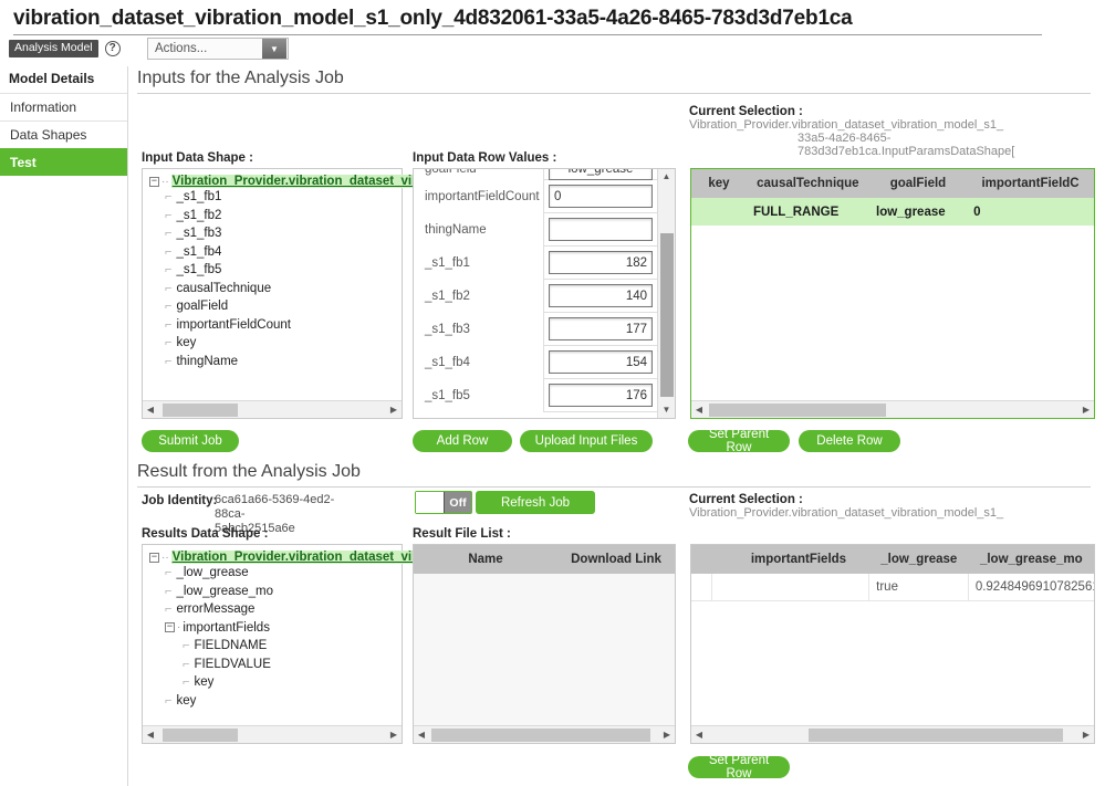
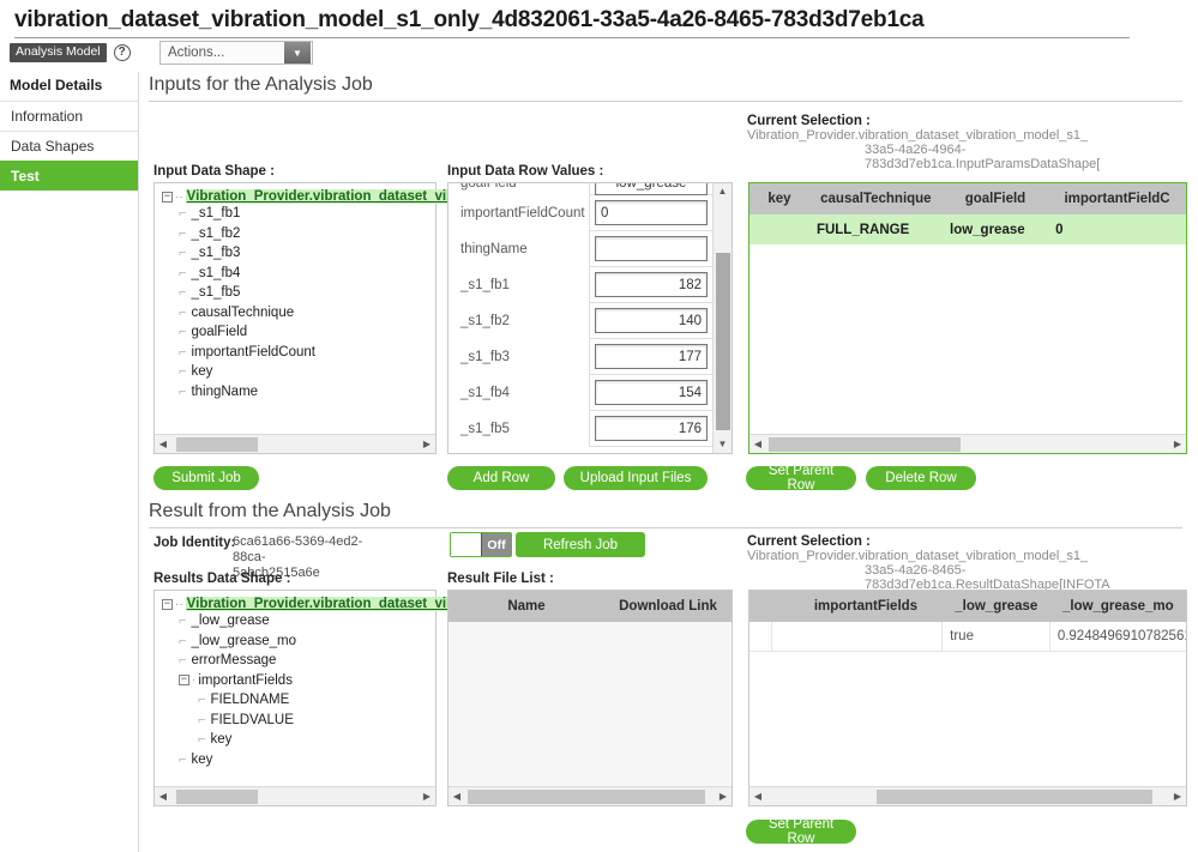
  vibration_dataset_vibration_model_s1_only_4d832061-33a5-4a26-8465-783d3d7eb1ca
  Analysis Model
  ?
  Actions...
  ▼
  Model Details
  Information
  Data Shapes
  Test
  Inputs for the Analysis Job
  Current Selection : Vibration_Provider.vibration_dataset_vibration_model_s1_
- 33a5-4a26-8465-783d3d7eb1ca.InputParamsDataShape[
+ 33a5-4a26-4964-783d3d7eb1ca.InputParamsDataShape[
  Input Data Shape :
  Input Data Row Values :
  −
  ··
  Vibration_Provider.vibration_dataset_vi
  ⌐
  _s1_fb1
  ⌐
  _s1_fb2
  ⌐
  _s1_fb3
  ⌐
  _s1_fb4
  ⌐
  _s1_fb5
  ⌐
  causalTechnique
  ⌐
  goalField
  ⌐
  importantFieldCount
  ⌐
  key
  ⌐
  thingName
  ◀
  ▶
  goalField
  low_grease
  importantFieldCount
  0
  thingName
  _s1_fb1
  182
  _s1_fb2
  140
  _s1_fb3
  177
  _s1_fb4
  154
  _s1_fb5
  176
  ▲
  ▼
  key
  causalTechnique
  goalField
  importantFieldC
  FULL_RANGE
  low_grease
  0
  ◀
  ▶
  Submit Job
  Add Row
  Upload Input Files
  Set Parent Row
  Delete Row
  Result from the Analysis Job
  Job Identity:
  6ca61a66-5369-4ed2-88ca-
  5abcb2515a6e
  Off
  Refresh Job
  Current Selection : Vibration_Provider.vibration_dataset_vibration_model_s1_
+ 33a5-4a26-8465-783d3d7eb1ca.ResultDataShape[INFOTA
  Results Data Shape :
  Result File List :
  −
  ··
  Vibration_Provider.vibration_dataset_vi
  ⌐
  _low_grease
  ⌐
  _low_grease_mo
  ⌐
  errorMessage
  −
  ·
  importantFields
  ⌐
  FIELDNAME
  ⌐
  FIELDVALUE
  ⌐
  key
  ⌐
  key
  ◀
  ▶
  Name
  Download Link
  ◀
  ▶
  importantFields
  _low_grease
  _low_grease_mo
  true
  0.924849691078256
  ◀
  ▶
  Set Parent Row
